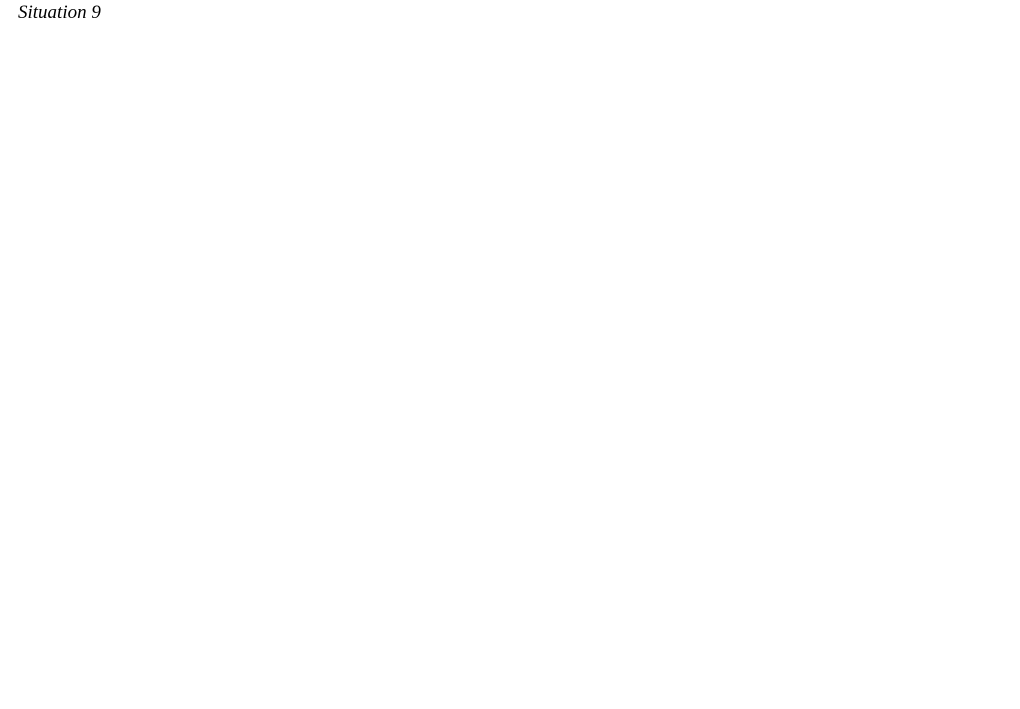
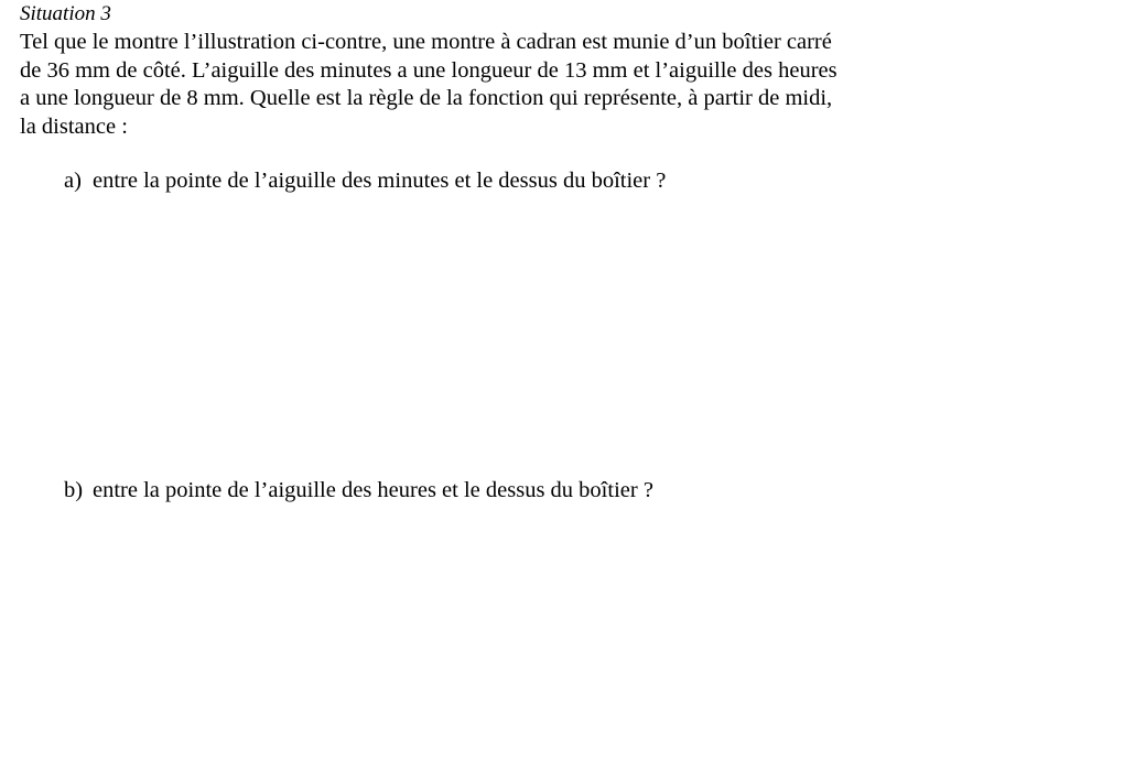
- Situation 9
+ Situation 3
+ Tel que le montre l’illustration ci-contre, une montre à cadran est munie d’un boîtier carré de 36 mm de côté. L’aiguille des minutes a une longueur de 13 mm et l’aiguille des heures a une longueur de 8 mm. Quelle est la règle de la fonction qui représente, à partir de midi, la distance :
+ a) entre la pointe de l’aiguille des minutes et le dessus du boîtier ?
+ b) entre la pointe de l’aiguille des heures et le dessus du boîtier ?
